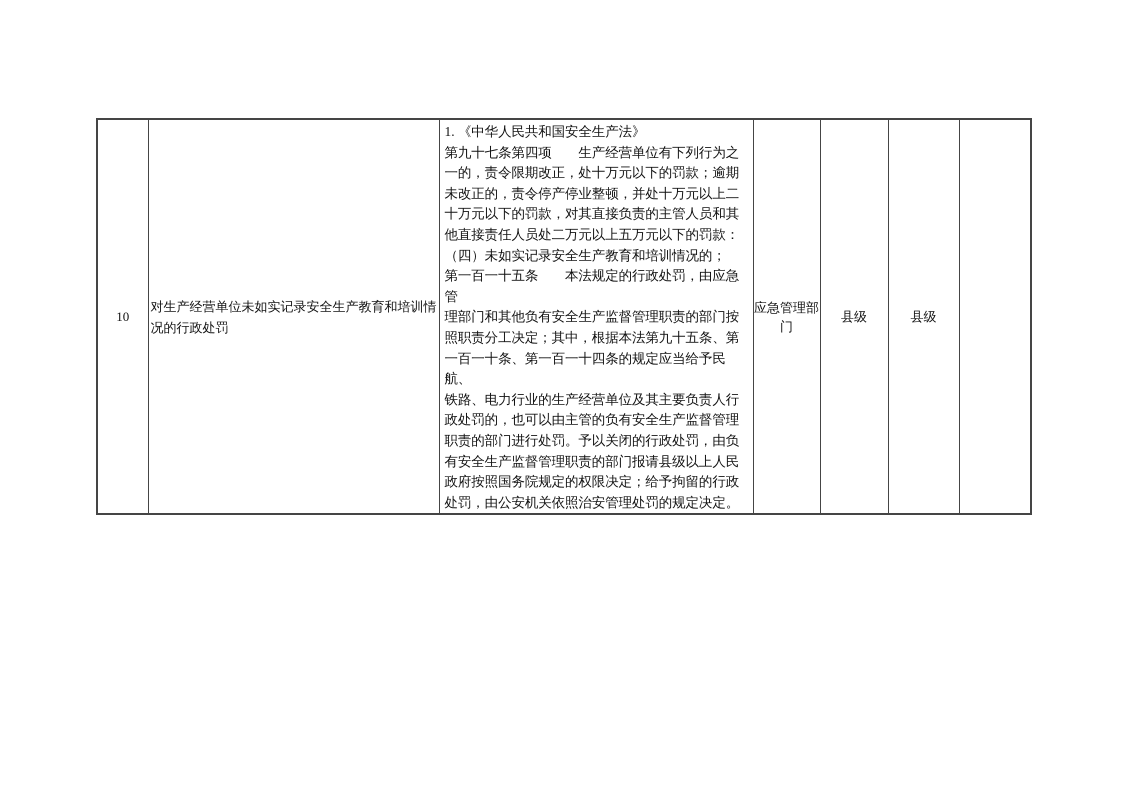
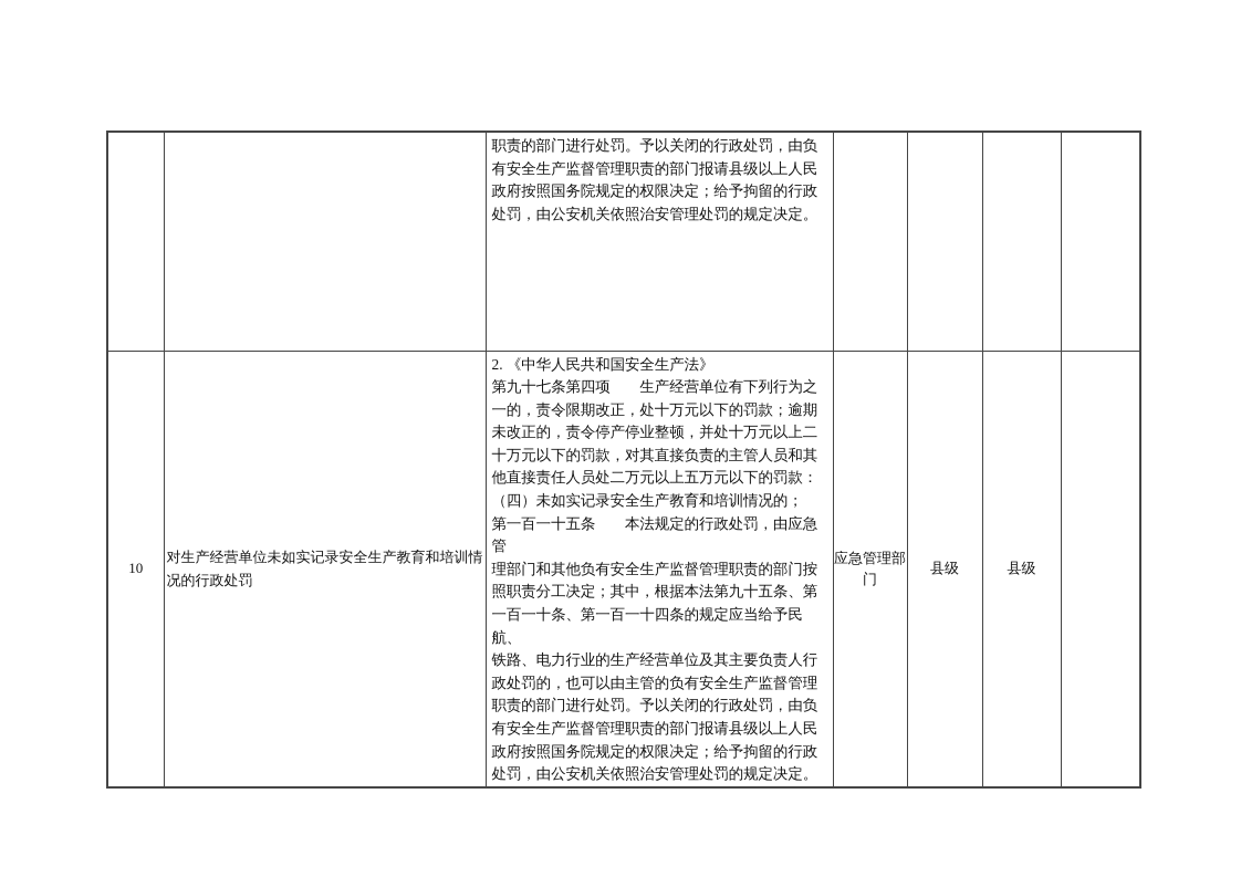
+ 		职责的部门进行处罚。予以关闭的行政处罚，由负 有安全生产监督管理职责的部门报请县级以上人民 政府按照国务院规定的权限决定；给予拘留的行政 处罚，由公安机关依照治安管理处罚的规定决定。
- 10	对生产经营单位未如实记录安全生产教育和培训情 况的行政处罚	1. 《中华人民共和国安全生产法》 第九十七条第四项 生产经营单位有下列行为之 一的，责令限期改正，处十万元以下的罚款；逾期 未改正的，责令停产停业整顿，并处十万元以上二 十万元以下的罚款，对其直接负责的主管人员和其 他直接责任人员处二万元以上五万元以下的罚款： （四）未如实记录安全生产教育和培训情况的； 第一百一十五条 本法规定的行政处罚，由应急管 理部门和其他负有安全生产监督管理职责的部门按 照职责分工决定；其中，根据本法第九十五条、第 一百一十条、第一百一十四条的规定应当给予民航、 铁路、电力行业的生产经营单位及其主要负责人行 政处罚的，也可以由主管的负有安全生产监督管理 职责的部门进行处罚。予以关闭的行政处罚，由负 有安全生产监督管理职责的部门报请县级以上人民 政府按照国务院规定的权限决定；给予拘留的行政 处罚，由公安机关依照治安管理处罚的规定决定。	应急管理部门	县级	县级
+ 10	对生产经营单位未如实记录安全生产教育和培训情 况的行政处罚	2. 《中华人民共和国安全生产法》 第九十七条第四项 生产经营单位有下列行为之 一的，责令限期改正，处十万元以下的罚款；逾期 未改正的，责令停产停业整顿，并处十万元以上二 十万元以下的罚款，对其直接负责的主管人员和其 他直接责任人员处二万元以上五万元以下的罚款： （四）未如实记录安全生产教育和培训情况的； 第一百一十五条 本法规定的行政处罚，由应急管 理部门和其他负有安全生产监督管理职责的部门按 照职责分工决定；其中，根据本法第九十五条、第 一百一十条、第一百一十四条的规定应当给予民航、 铁路、电力行业的生产经营单位及其主要负责人行 政处罚的，也可以由主管的负有安全生产监督管理 职责的部门进行处罚。予以关闭的行政处罚，由负 有安全生产监督管理职责的部门报请县级以上人民 政府按照国务院规定的权限决定；给予拘留的行政 处罚，由公安机关依照治安管理处罚的规定决定。	应急管理部门	县级	县级
